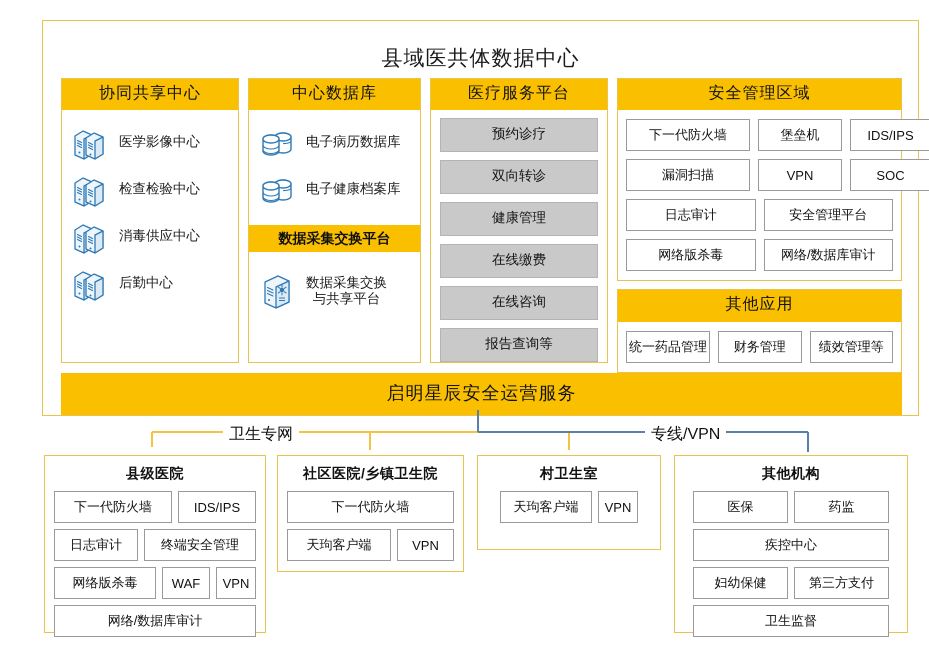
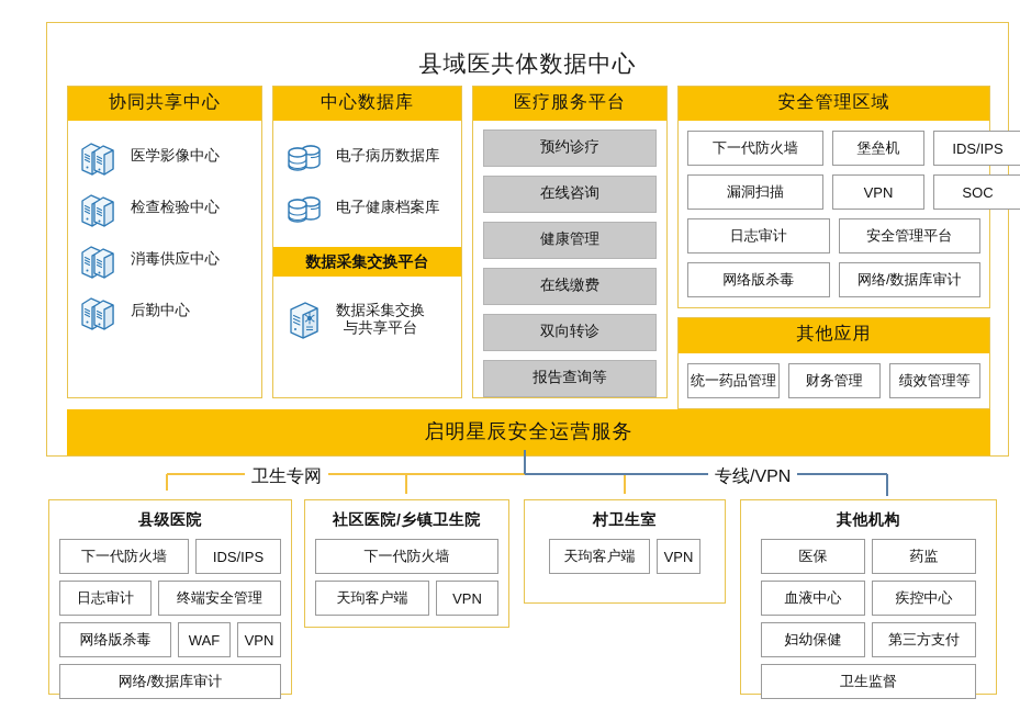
  县域医共体数据中心
  协同共享中心
  医学影像中心
  检查检验中心
  消毒供应中心
  后勤中心
  中心数据库
  电子病历数据库
  电子健康档案库
  数据采集交换平台
  数据采集交换
  与共享平台
  医疗服务平台
  预约诊疗
- 双向转诊
+ 在线咨询
  健康管理
  在线缴费
- 在线咨询
+ 双向转诊
  报告查询等
  安全管理区域
  下一代防火墙
  堡垒机
  IDS/IPS
  漏洞扫描
  VPN
  SOC
  日志审计
  安全管理平台
  网络版杀毒
  网络/数据库审计
  其他应用
  统一药品管理
  财务管理
  绩效管理等
  启明星辰安全运营服务
  卫生专网
  专线/VPN
  县级医院
  下一代防火墙
  IDS/IPS
  日志审计
  终端安全管理
  网络版杀毒
  WAF
  VPN
  网络/数据库审计
  社区医院/乡镇卫生院
  下一代防火墙
  天玽客户端
  VPN
  村卫生室
  天玽客户端
  VPN
  其他机构
  医保
  药监
+ 血液中心
  疾控中心
  妇幼保健
  第三方支付
  卫生监督
